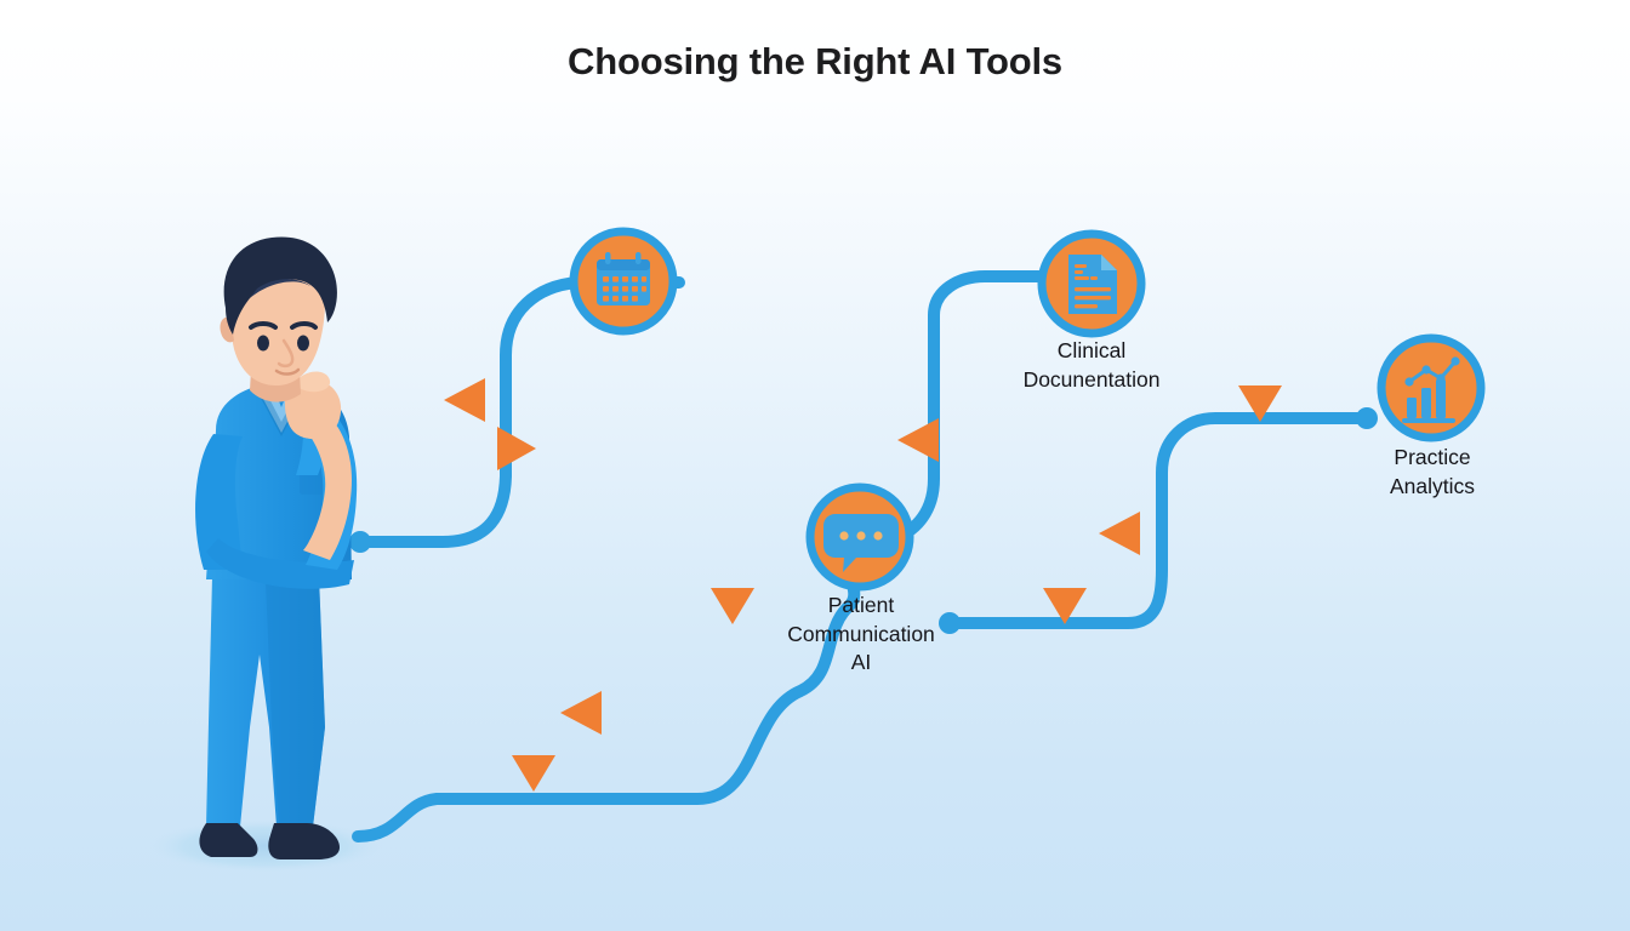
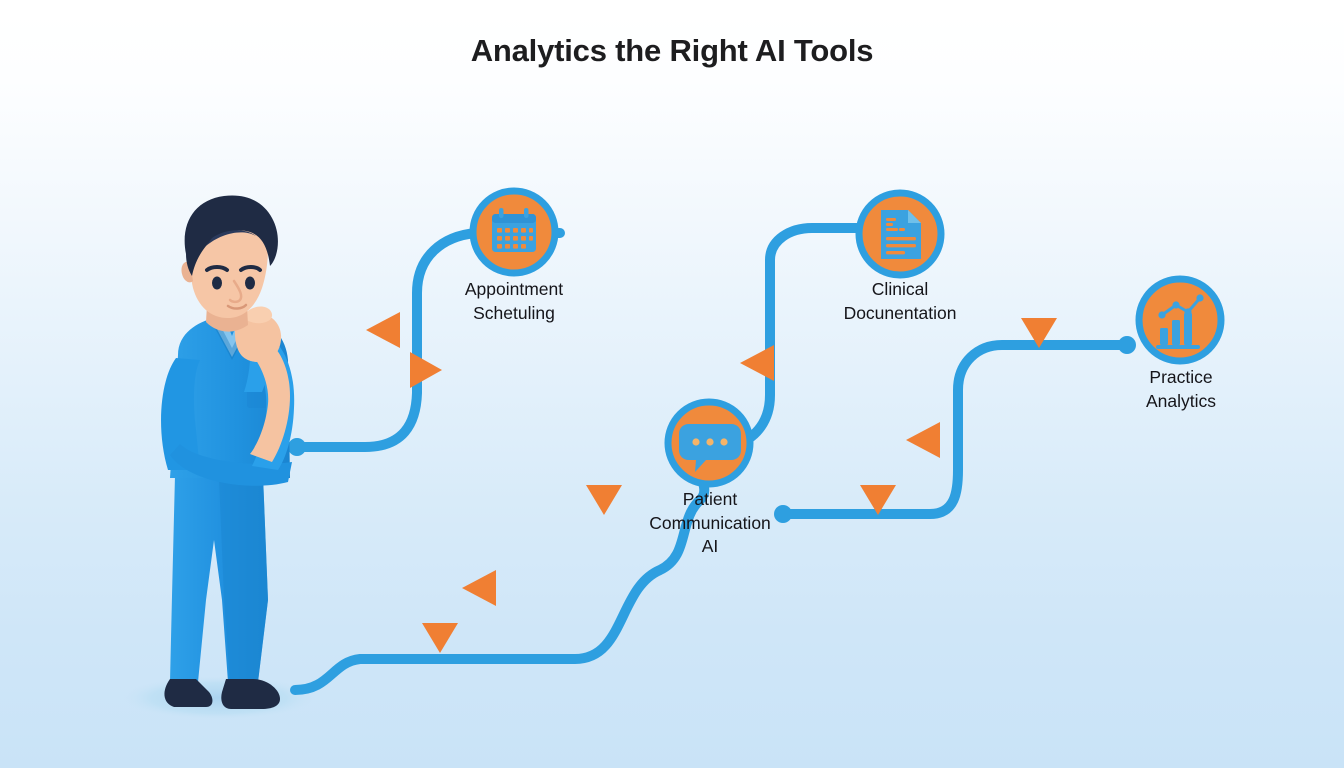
- Choosing the Right AI Tools
+ Analytics the Right AI Tools
+ Appointment
+ Schetuling
  Clinical
  Docunentation
  Patient
  Communication
  AI
  Practice
  Analytics
